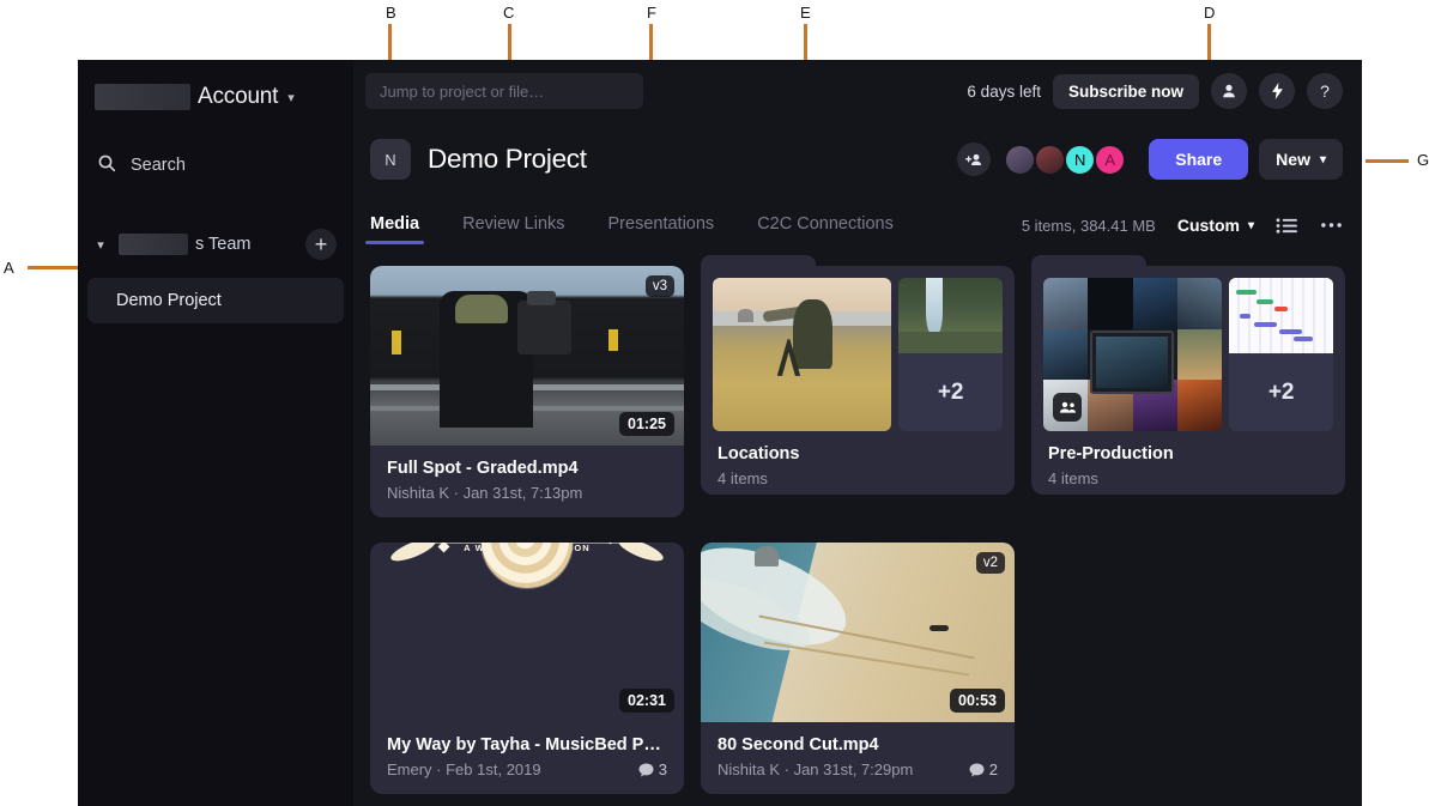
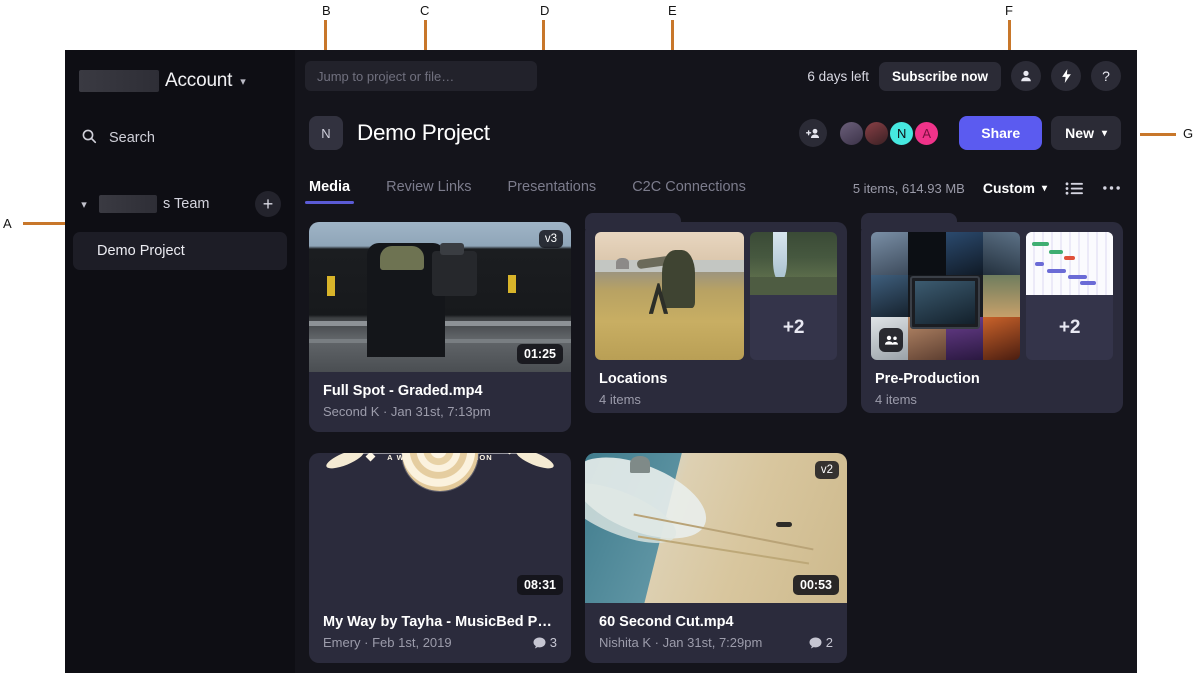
  B
  C
- F
+ D
  E
- D
+ F
  A
  G
  Account
  ▾
  Search
  ▾
  s Team
  +
  Demo Project
  Jump to project or file…
  6 days left
  Subscribe now
  ?
  N
  Demo Project
  N
  A
  Share
  New
  ▾
  Media
  Review Links
  Presentations
  C2C Connections
- 5 items, 384.41 MB
+ 5 items, 614.93 MB
  Custom
  ▾
  v3
  01:25
  Full Spot - Graded.mp4
- Nishita K · Jan 31st, 7:13pm
+ Second K · Jan 31st, 7:13pm
  +2
  Locations
  4 items
  +2
  Pre-Production
  4 items
- 02:31
+ 08:31
  My Way by Tayha - MusicBed Pre
  Emery · Feb 1st, 2019
  3
  v2
  00:53
- 80 Second Cut.mp4
+ 60 Second Cut.mp4
  Nishita K · Jan 31st, 7:29pm
  2
